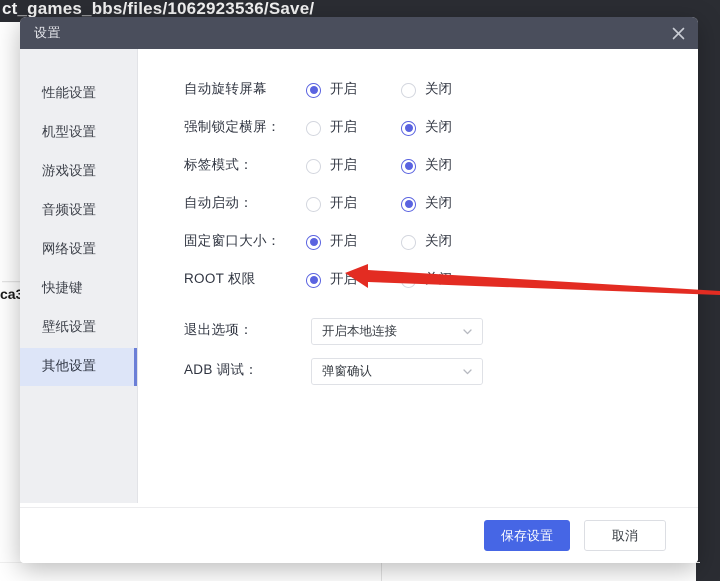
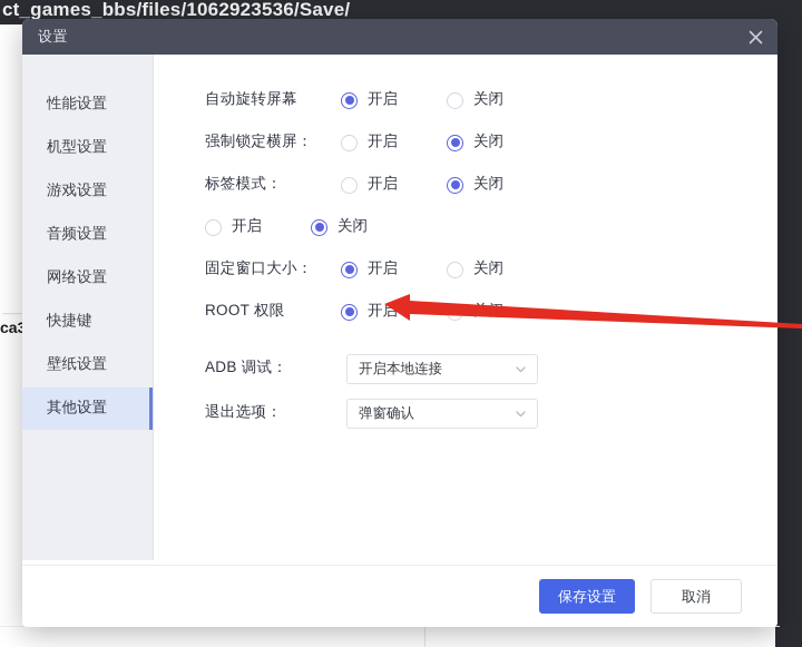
  ct_games_bbs/files/1062923536/Save/
  ——
  设置
  性能设置
  机型设置
  游戏设置
  音频设置
  网络设置
  快捷键
  壁纸设置
  其他设置
  自动旋转屏幕
  开启
  关闭
  强制锁定横屏：
  开启
  关闭
  标签模式：
  开启
  关闭
- 自动启动：
  开启
  关闭
  固定窗口大小：
  开启
  关闭
  ROOT 权限
  开启
- 退出选项：
+ ADB 调试：
  开启本地连接
- ADB 调试：
+ 退出选项：
  弹窗确认
  保存设置
  取消
